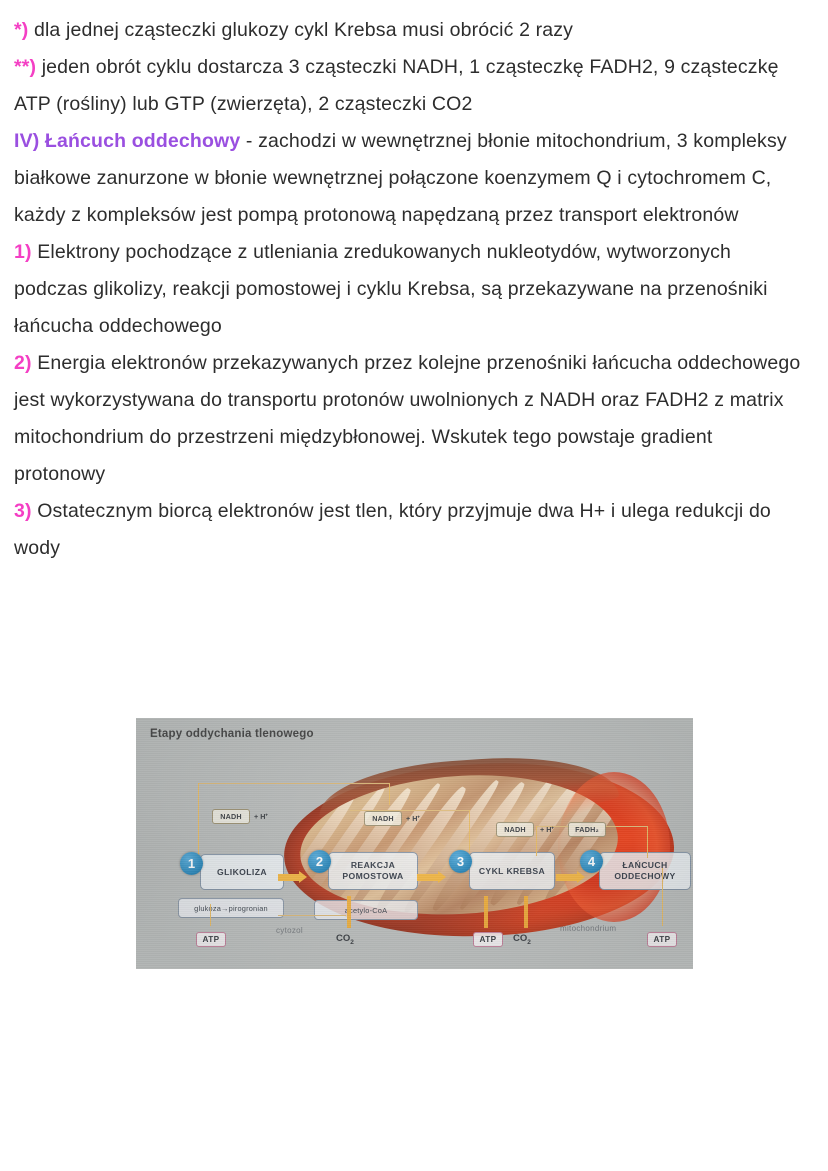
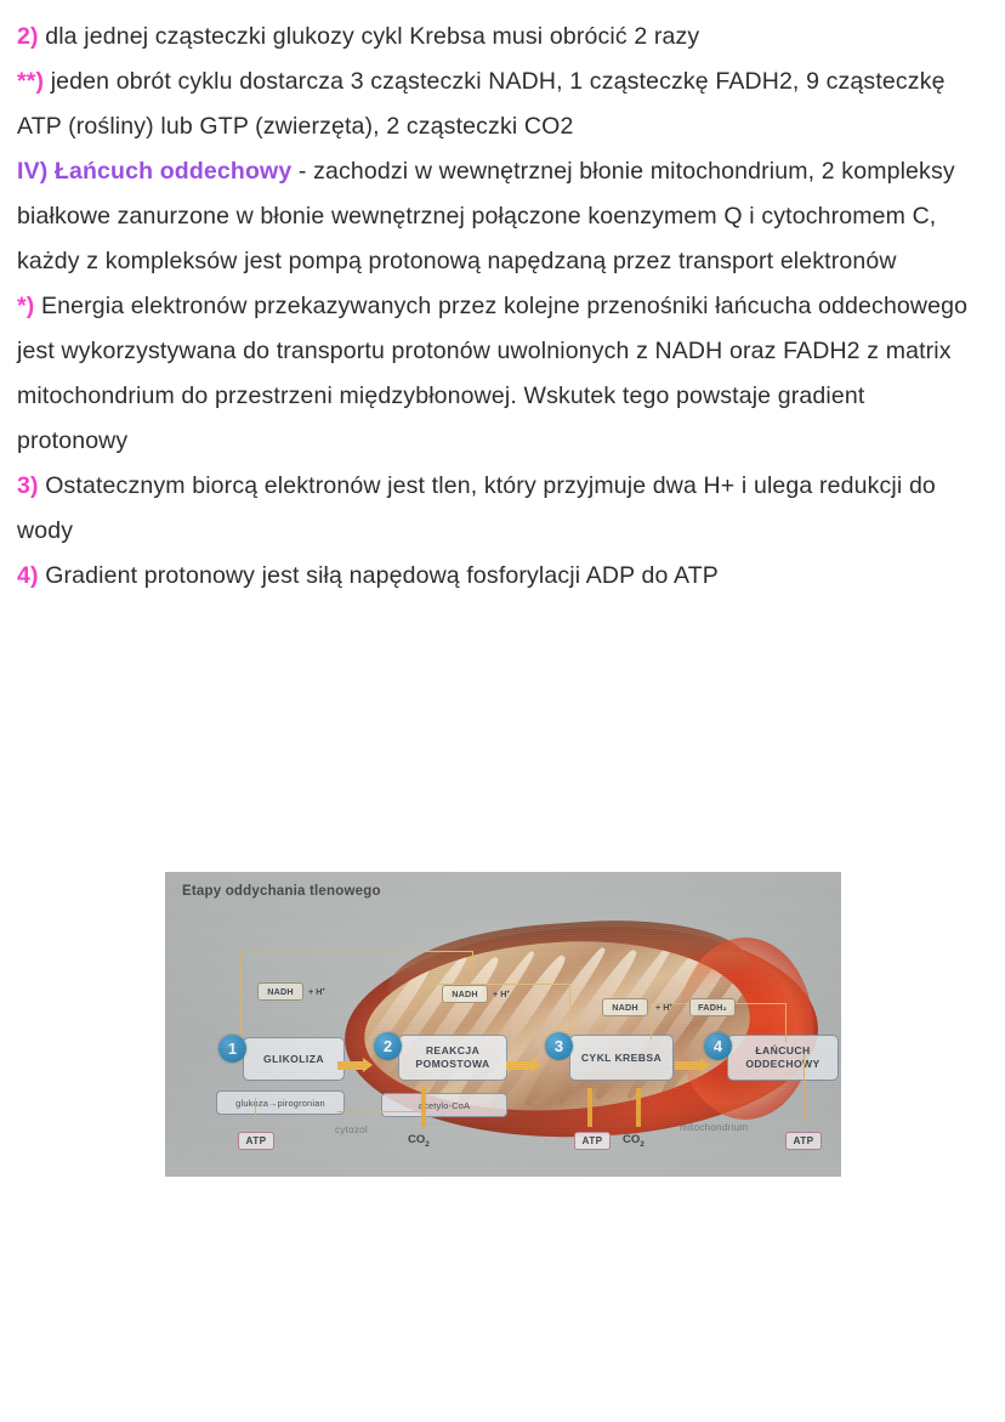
- *) dla jednej cząsteczki glukozy cykl Krebsa musi obrócić 2 razy
+ 2) dla jednej cząsteczki glukozy cykl Krebsa musi obrócić 2 razy
  **) jeden obrót cyklu dostarcza 3 cząsteczki NADH, 1 cząsteczkę FADH2, 9 cząsteczkę ATP (rośliny) lub GTP (zwierzęta), 2 cząsteczki CO2
- IV) Łańcuch oddechowy - zachodzi w wewnętrznej błonie mitochondrium, 3 kompleksy białkowe zanurzone w błonie wewnętrznej połączone koenzymem Q i cytochromem C, każdy z kompleksów jest pompą protonową napędzaną przez transport elektronów
+ IV) Łańcuch oddechowy - zachodzi w wewnętrznej błonie mitochondrium, 2 kompleksy białkowe zanurzone w błonie wewnętrznej połączone koenzymem Q i cytochromem C, każdy z kompleksów jest pompą protonową napędzaną przez transport elektronów
- 1) Elektrony pochodzące z utleniania zredukowanych nukleotydów, wytworzonych podczas glikolizy, reakcji pomostowej i cyklu Krebsa, są przekazywane na przenośniki łańcucha oddechowego
- 2) Energia elektronów przekazywanych przez kolejne przenośniki łańcucha oddechowego jest wykorzystywana do transportu protonów uwolnionych z NADH oraz FADH2 z matrix mitochondrium do przestrzeni międzybłonowej. Wskutek tego powstaje gradient protonowy
+ *) Energia elektronów przekazywanych przez kolejne przenośniki łańcucha oddechowego jest wykorzystywana do transportu protonów uwolnionych z NADH oraz FADH2 z matrix mitochondrium do przestrzeni międzybłonowej. Wskutek tego powstaje gradient protonowy
  3) Ostatecznym biorcą elektronów jest tlen, który przyjmuje dwa H+ i ulega redukcji do wody
+ 4) Gradient protonowy jest siłą napędową fosforylacji ADP do ATP
